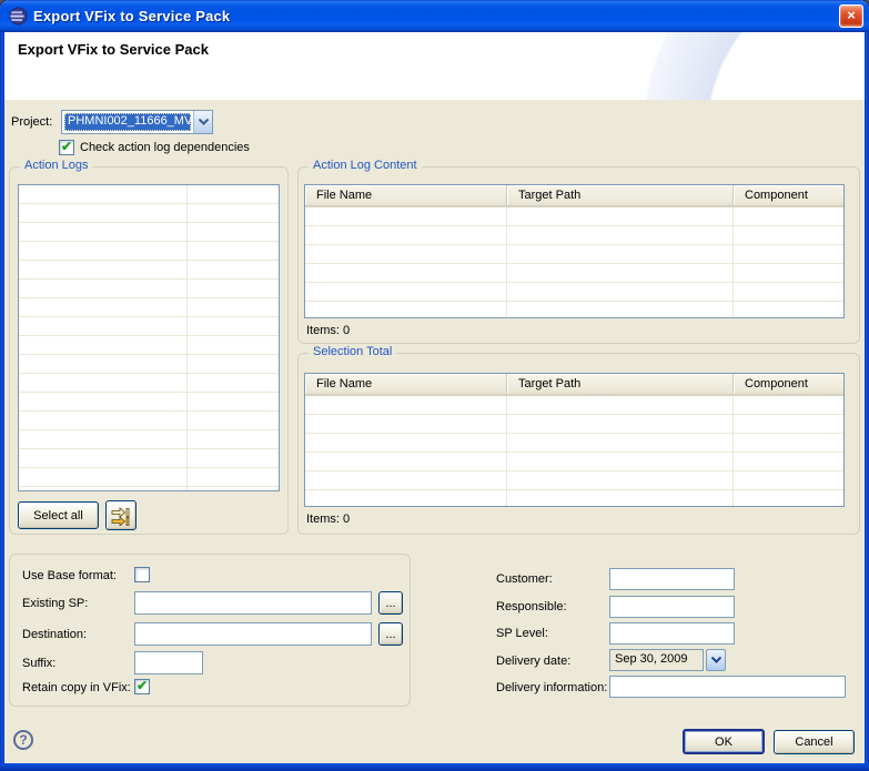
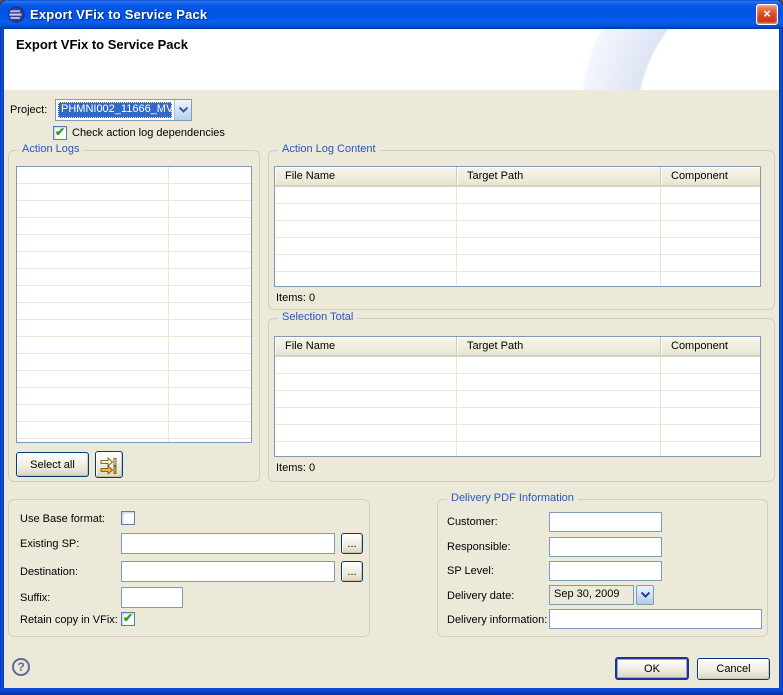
  Export VFix to Service Pack
  ×
  Export VFix to Service Pack
  Project:
  PHMNI002_11666_MV
  Check action log dependencies
  Action Logs
  Select all
  Action Log Content
  File Name
  Target Path
  Component
  Items: 0
  Selection Total
  File Name
  Target Path
  Component
  Items: 0
  Use Base format:
  Existing SP:
  ...
  Destination:
  ...
  Suffix:
  Retain copy in VFix:
+ Delivery PDF Information
  Customer:
  Responsible:
  SP Level:
  Delivery date:
  Sep 30, 2009
  Delivery information:
  ?
  OK
  Cancel
